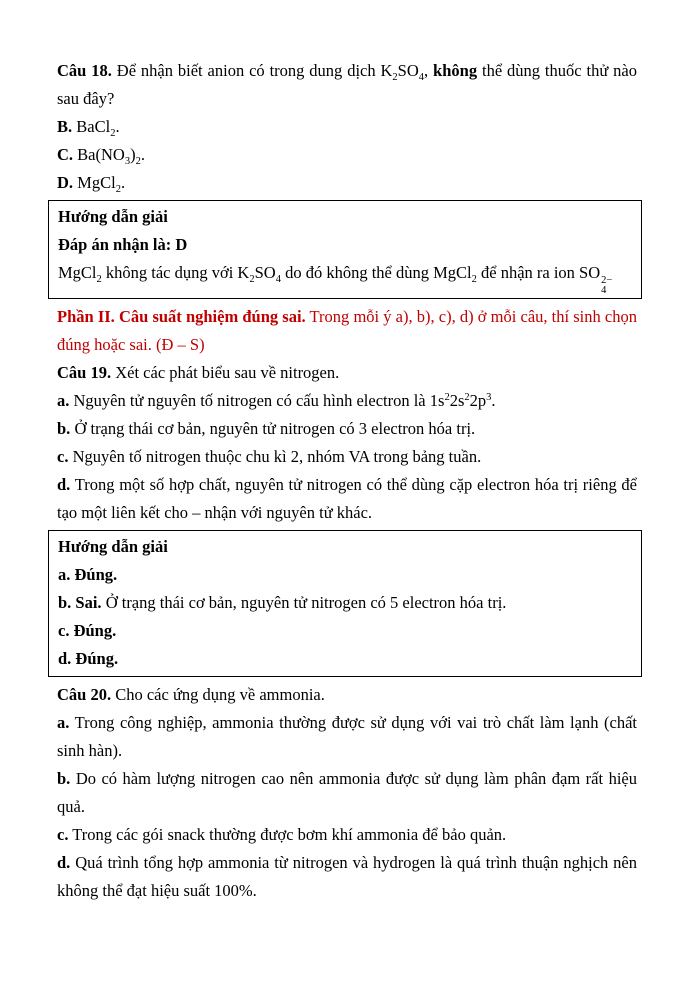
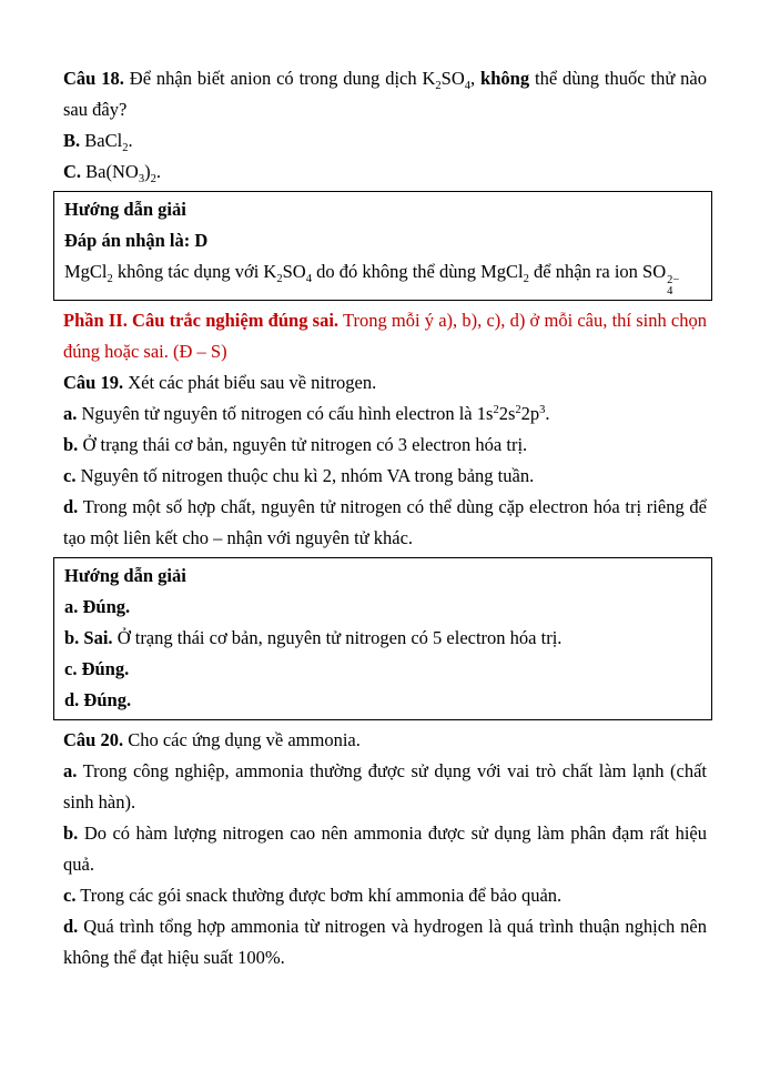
  Câu 18. Để nhận biết anion có trong dung dịch K2SO4, không thể dùng thuốc thử nào sau đây?
  B. BaCl2.
  C. Ba(NO3)2.
- D. MgCl2.
  Hướng dẫn giải
  Đáp án nhận là: D
  MgCl2 không tác dụng với K2SO4 do đó không thể dùng MgCl2 để nhận ra ion SO
  2−
  4
- Phần II. Câu suất nghiệm đúng sai. Trong mỗi ý a), b), c), d) ở mỗi câu, thí sinh chọn đúng hoặc sai. (Đ – S)
+ Phần II. Câu trắc nghiệm đúng sai. Trong mỗi ý a), b), c), d) ở mỗi câu, thí sinh chọn đúng hoặc sai. (Đ – S)
  Câu 19. Xét các phát biểu sau về nitrogen.
  a. Nguyên tử nguyên tố nitrogen có cấu hình electron là 1s22s22p3.
  b. Ở trạng thái cơ bản, nguyên tử nitrogen có 3 electron hóa trị.
  c. Nguyên tố nitrogen thuộc chu kì 2, nhóm VA trong bảng tuần.
  d. Trong một số hợp chất, nguyên tử nitrogen có thể dùng cặp electron hóa trị riêng để tạo một liên kết cho – nhận với nguyên tử khác.
  Hướng dẫn giải
  a. Đúng.
  b. Sai. Ở trạng thái cơ bản, nguyên tử nitrogen có 5 electron hóa trị.
  c. Đúng.
  d. Đúng.
  Câu 20. Cho các ứng dụng về ammonia.
  a. Trong công nghiệp, ammonia thường được sử dụng với vai trò chất làm lạnh (chất sinh hàn).
  b. Do có hàm lượng nitrogen cao nên ammonia được sử dụng làm phân đạm rất hiệu quả.
  c. Trong các gói snack thường được bơm khí ammonia để bảo quản.
  d. Quá trình tổng hợp ammonia từ nitrogen và hydrogen là quá trình thuận nghịch nên không thể đạt hiệu suất 100%.
